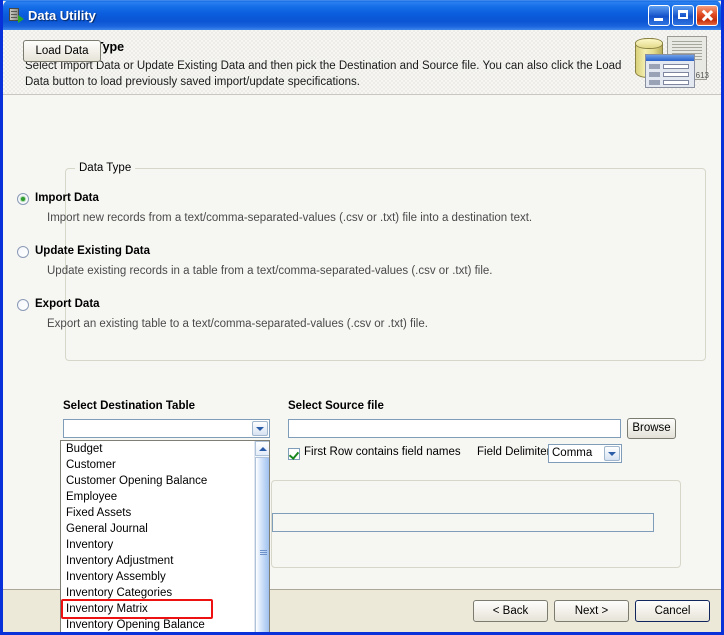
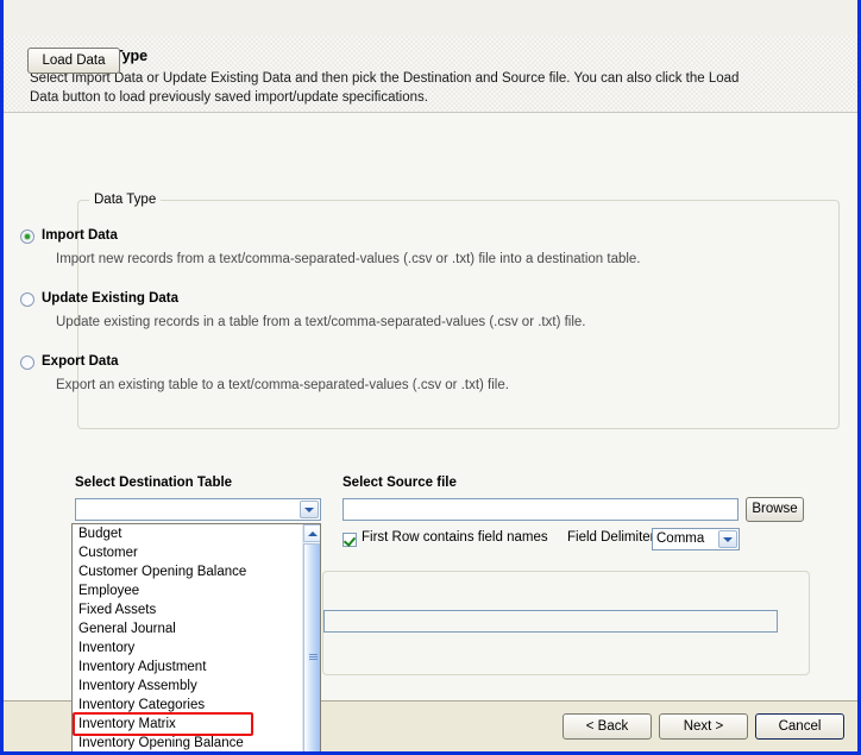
- Data Utility
  Select Import Data or Update Existing Data and then pick the Destination and Source file. You can also click the Load Data button to load previously saved import/update specifications.
- 613
  Data Type
  Import Data
- Import new records from a text/comma-separated-values (.csv or .txt) file into a destination text.
+ Import new records from a text/comma-separated-values (.csv or .txt) file into a destination table.
  Update Existing Data
  Update existing records in a table from a text/comma-separated-values (.csv or .txt) file.
  Export Data
  Export an existing table to a text/comma-separated-values (.csv or .txt) file.
  Select Destination Table
  Select Source file
  Browse
  First Row contains field names
  Field Delimite
  Comma
  < Back
  Next >
  Cancel
  Load Data
  Budget
  Customer
  Customer Opening Balance
  Employee
  Fixed Assets
  General Journal
  Inventory
  Inventory Adjustment
  Inventory Assembly
  Inventory Categories
  Inventory Matrix
  Inventory Opening Balance
